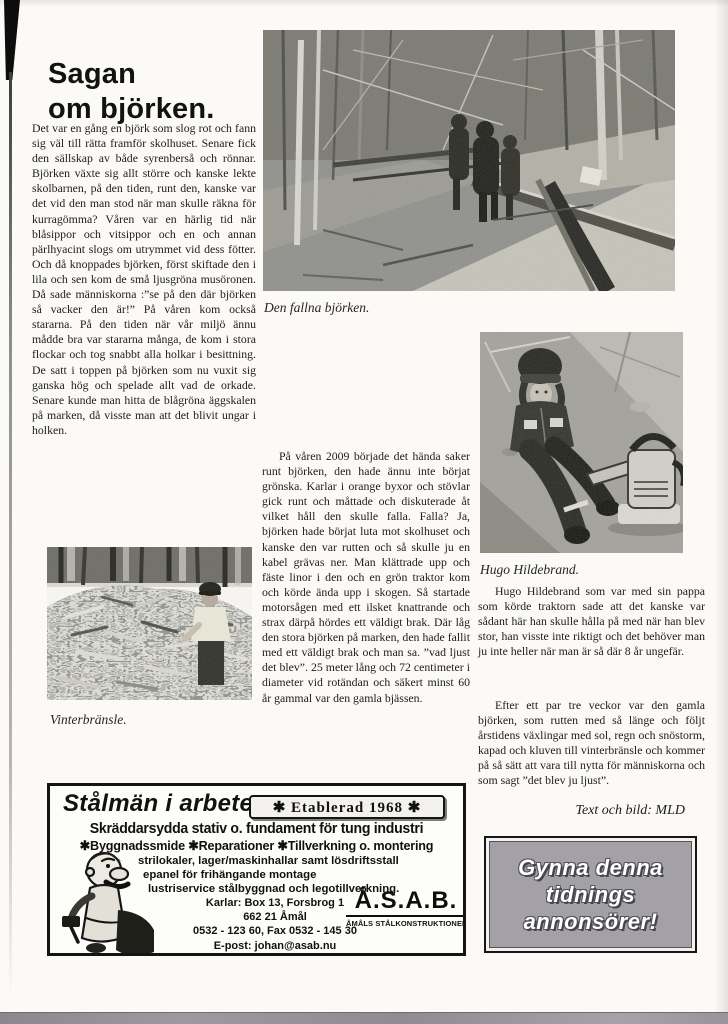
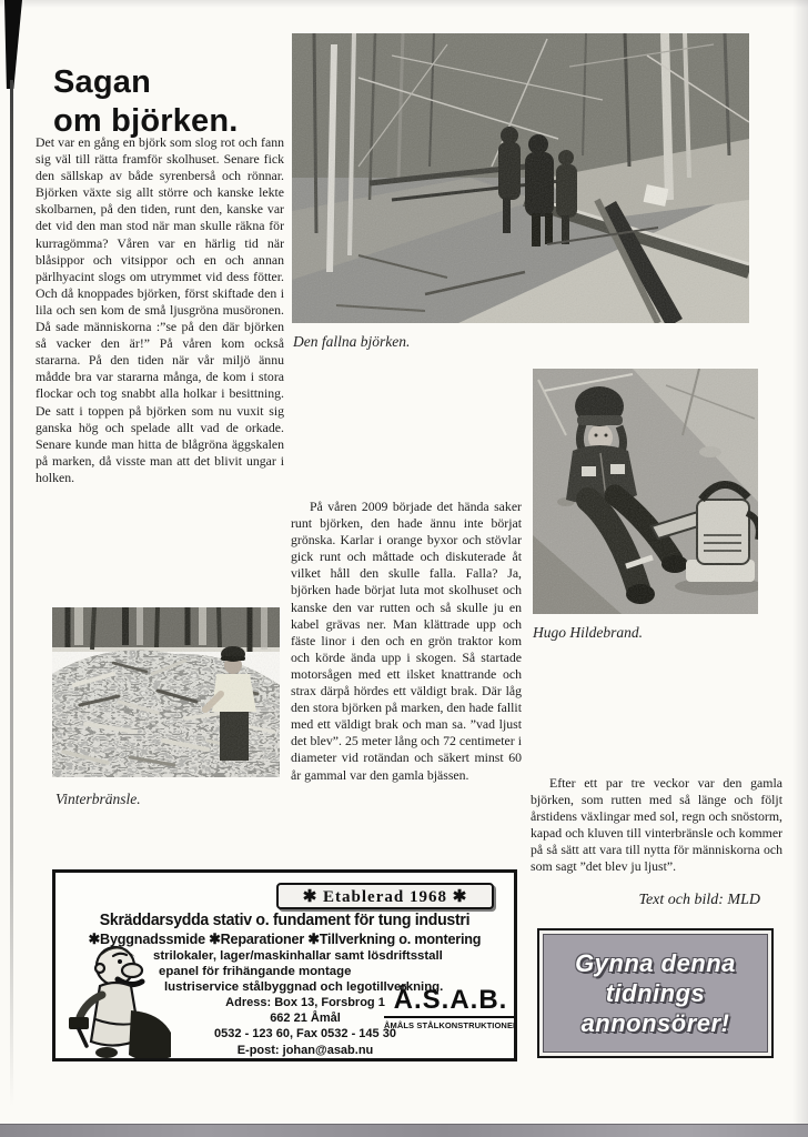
  Sagan
  om björken.
  Det var en gång en björk som slog rot och fann sig väl till rätta framför skolhuset. Senare fick den sällskap av både syrenberså och rönnar. Björken växte sig allt större och kanske lekte skolbarnen, på den tiden, runt den, kanske var det vid den man stod när man skulle räkna för kurragömma? Våren var en härlig tid när blåsippor och vitsippor och en och annan pärlhyacint slogs om utrymmet vid dess fötter. Och då knoppades björken, först skiftade den i lila och sen kom de små ljusgröna musöronen. Då sade människorna :”se på den där björken så vacker den är!” På våren kom också stararna. På den tiden när vår miljö ännu mådde bra var stararna många, de kom i stora flockar och tog snabbt alla holkar i besittning. De satt i toppen på björken som nu vuxit sig ganska hög och spelade allt vad de orkade. Senare kunde man hitta de blågröna äggskalen på marken, då visste man att det blivit ungar i holken.
  Den fallna björken.
  På våren 2009 började det hända saker runt björken, den hade ännu inte börjat grönska. Karlar i orange byxor och stövlar gick runt och måttade och diskuterade åt vilket håll den skulle falla. Falla? Ja, björken hade börjat luta mot skolhuset och kanske den var rutten och så skulle ju en kabel grävas ner. Man klättrade upp och fäste linor i den och en grön traktor kom och körde ända upp i skogen. Så startade motorsågen med ett ilsket knattrande och strax därpå hördes ett väldigt brak. Där låg den stora björken på marken, den hade fallit med ett väldigt brak och man sa. ”vad ljust det blev”. 25 meter lång och 72 centimeter i diameter vid rotändan och säkert minst 60 år gammal var den gamla bjässen.
  Hugo Hildebrand.
- Hugo Hildebrand som var med sin pappa som körde traktorn sade att det kanske var sådant här han skulle hålla på med när han blev stor, han visste inte riktigt och det behöver man ju inte heller när man är så där 8 år ungefär.
  Efter ett par tre veckor var den gamla björken, som rutten med så länge och följt årstidens växlingar med sol, regn och snöstorm, kapad och kluven till vinterbränsle och kommer på så sätt att vara till nytta för människorna och som sagt ”det blev ju ljust”.
  Text och bild: MLD
  Vinterbränsle.
- Stålmän i arbete
  ✱ Etablerad 1968 ✱
  Skräddarsydda stativ o. fundament för tung industri
  ✱Byggnadssmide ✱Reparationer ✱Tillverkning o. montering
  strilokaler, lager/maskinhallar samt lösdriftsstall
  epanel för frihängande montage
  lustriservice stålbyggnad och legotillverkning.
- Karlar: Box 13, Forsbrog 1
+ Adress: Box 13, Forsbrog 1
  662 21 Åmål
  0532 - 123 60, Fax 0532 - 145 30
  E-post: johan@asab.nu
  Å.S.A.B.
  ÅMÅLS STÅLKONSTRUKTIONE
  Gynna denna
  tidnings
  annonsörer!
